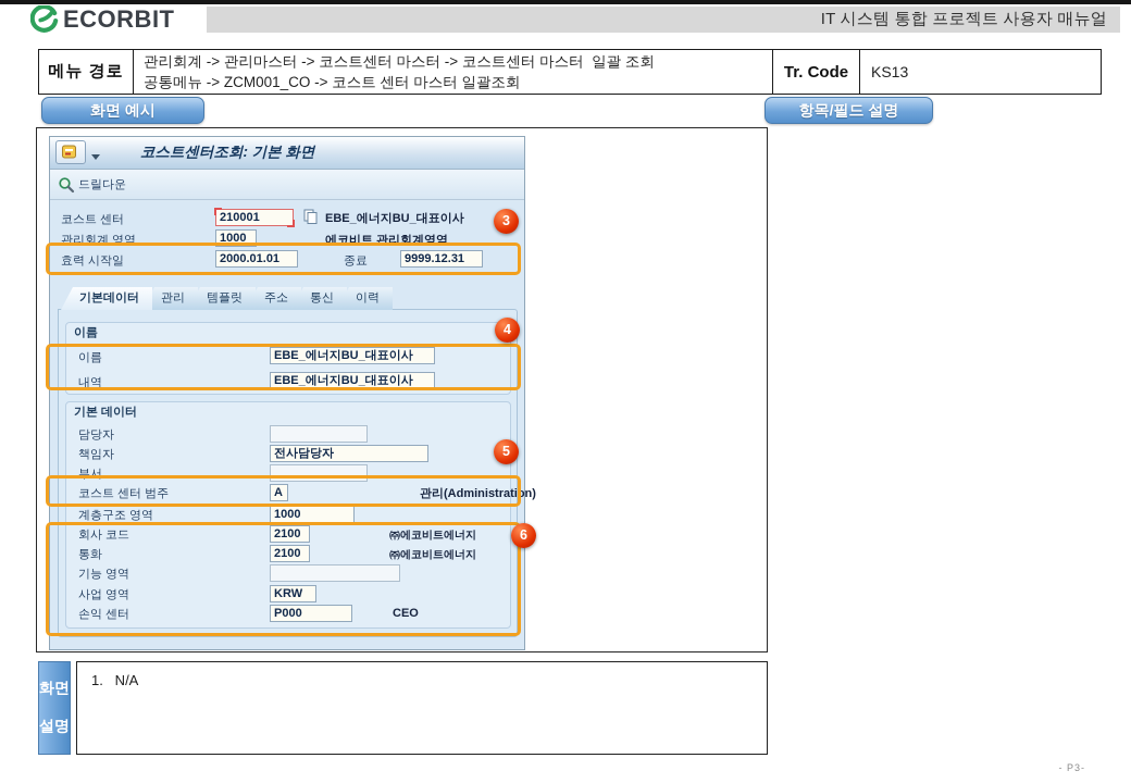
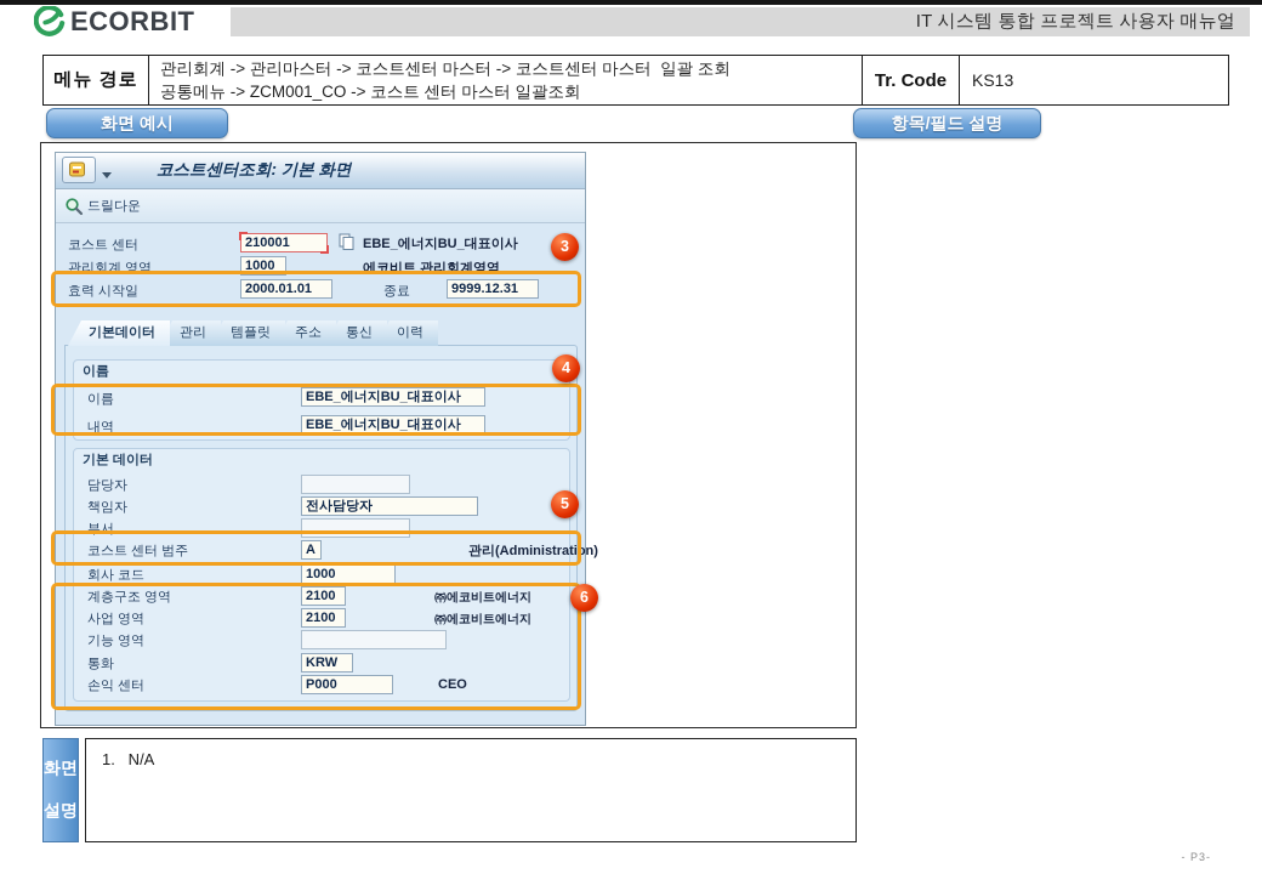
  IT 시스템 통합 프로젝트 사용자 매뉴얼
  ECORBIT
  메뉴 경로
  관리회계 -> 관리마스터 -> 코스트센터 마스터 -> 코스트센터 마스터 일괄 조회
  공통메뉴 -> ZCM001_CO -> 코스트 센터 마스터 일괄조회
  Tr. Code
  KS13
  화면 예시
  항목/필드 설명
  코스트센터조회: 기본 화면
  드릴다운
  코스트 센터
  210001
  EBE_에너지BU_대표이사
  관리회계 영역
  1000
  에코비트 관리회계영역
  효력 시작일
  2000.01.01
  종료
  9999.12.31
  3
  기본데이터
  관리
  템플릿
  주소
  통신
  이력
  이름
  이름
  EBE_에너지BU_대표이사
  내역
  EBE_에너지BU_대표이사
  4
  기본 데이터
  담당자
  책임자
  전사담당자
  부서
  코스트 센터 범주
  A
  관리(Administration)
- 계층구조 영역
+ 회사 코드
  1000
- 회사 코드
+ 계층구조 영역
  2100
  ㈜에코비트에너지
- 통화
+ 사업 영역
  2100
  ㈜에코비트에너지
  기능 영역
- 사업 영역
+ 통화
  KRW
  손익 센터
  P000
  CEO
  5
  6
  화면
  설명
  1. N/A
  - P3-
